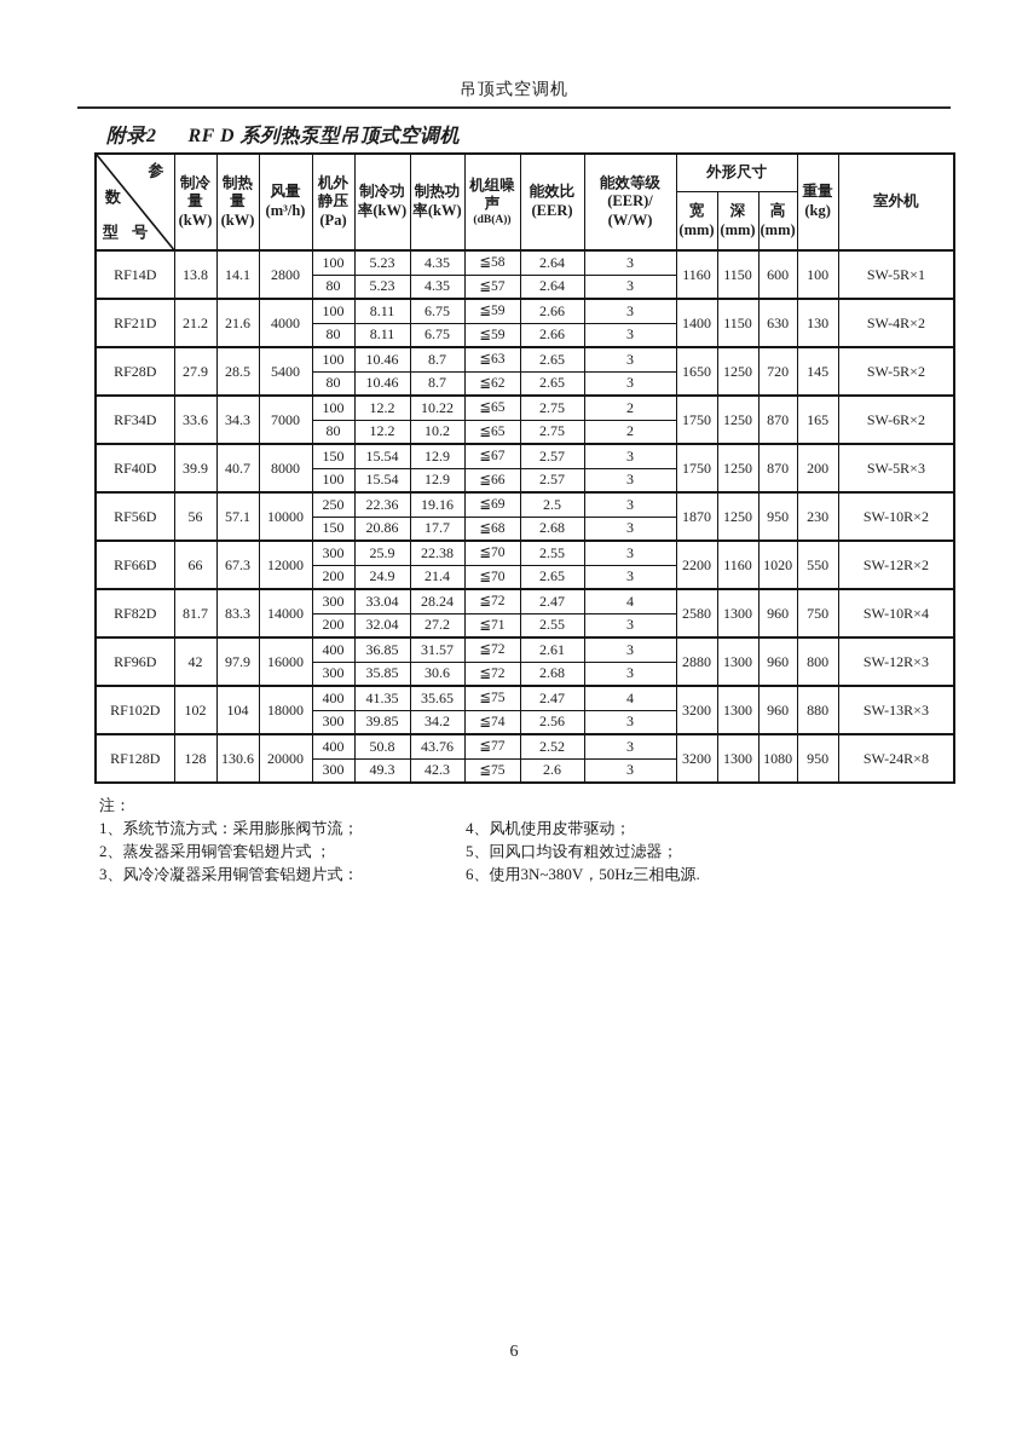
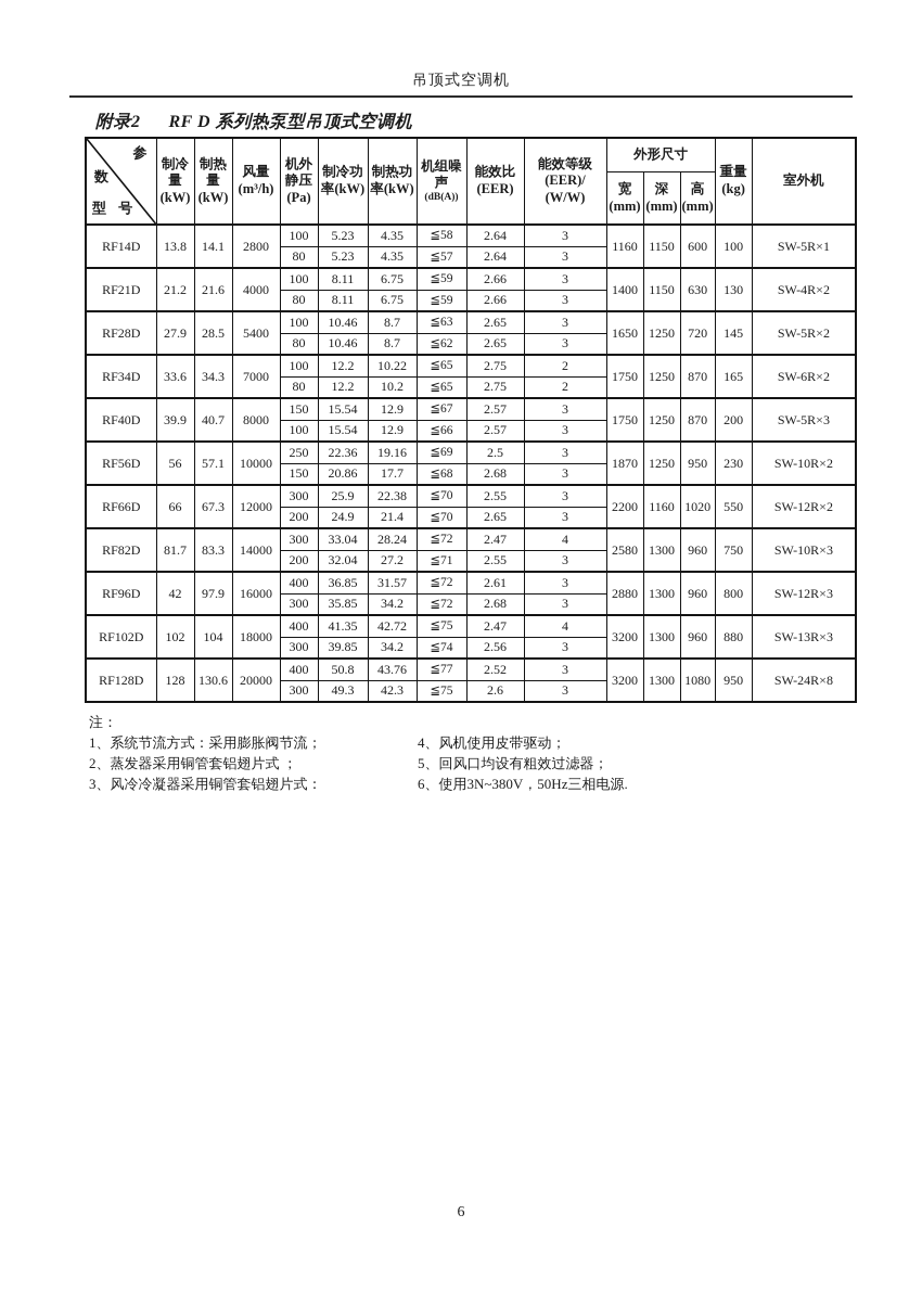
  吊顶式空调机
  附录2 RF D 系列热泵型吊顶式空调机
  参 数 型 号	制冷 量 (kW)	制热 量 (kW)	风量 (m³/h)	机外 静压 (Pa)	制冷功 率(kW)	制热功 率(kW)	机组噪 声(dB(A))	能效比 (EER)	能效等级 (EER)/ (W/W)	外形尺寸	重量 (kg)	室外机
  宽 (mm)	深 (mm)	高 (mm)
  RF14D	13.8	14.1	2800	100	5.23	4.35	≦58	2.64	3	1160	1150	600	100	SW-5R×1
  80	5.23	4.35	≦57	2.64	3
  RF21D	21.2	21.6	4000	100	8.11	6.75	≦59	2.66	3	1400	1150	630	130	SW-4R×2
  80	8.11	6.75	≦59	2.66	3
  RF28D	27.9	28.5	5400	100	10.46	8.7	≦63	2.65	3	1650	1250	720	145	SW-5R×2
  80	10.46	8.7	≦62	2.65	3
  RF34D	33.6	34.3	7000	100	12.2	10.22	≦65	2.75	2	1750	1250	870	165	SW-6R×2
  80	12.2	10.2	≦65	2.75	2
  RF40D	39.9	40.7	8000	150	15.54	12.9	≦67	2.57	3	1750	1250	870	200	SW-5R×3
  100	15.54	12.9	≦66	2.57	3
  RF56D	56	57.1	10000	250	22.36	19.16	≦69	2.5	3	1870	1250	950	230	SW-10R×2
  150	20.86	17.7	≦68	2.68	3
  RF66D	66	67.3	12000	300	25.9	22.38	≦70	2.55	3	2200	1160	1020	550	SW-12R×2
  200	24.9	21.4	≦70	2.65	3
- RF82D	81.7	83.3	14000	300	33.04	28.24	≦72	2.47	4	2580	1300	960	750	SW-10R×4
+ RF82D	81.7	83.3	14000	300	33.04	28.24	≦72	2.47	4	2580	1300	960	750	SW-10R×3
  200	32.04	27.2	≦71	2.55	3
  RF96D	42	97.9	16000	400	36.85	31.57	≦72	2.61	3	2880	1300	960	800	SW-12R×3
- 300	35.85	30.6	≦72	2.68	3
+ 300	35.85	34.2	≦72	2.68	3
- RF102D	102	104	18000	400	41.35	35.65	≦75	2.47	4	3200	1300	960	880	SW-13R×3
+ RF102D	102	104	18000	400	41.35	42.72	≦75	2.47	4	3200	1300	960	880	SW-13R×3
  300	39.85	34.2	≦74	2.56	3
  RF128D	128	130.6	20000	400	50.8	43.76	≦77	2.52	3	3200	1300	1080	950	SW-24R×8
  300	49.3	42.3	≦75	2.6	3
  注：
  1、系统节流方式：采用膨胀阀节流；
  2、蒸发器采用铜管套铝翅片式 ；
  3、风冷冷凝器采用铜管套铝翅片式：
  4、风机使用皮带驱动；
  5、回风口均设有粗效过滤器；
  6、使用3N~380V，50Hz三相电源.
  6
